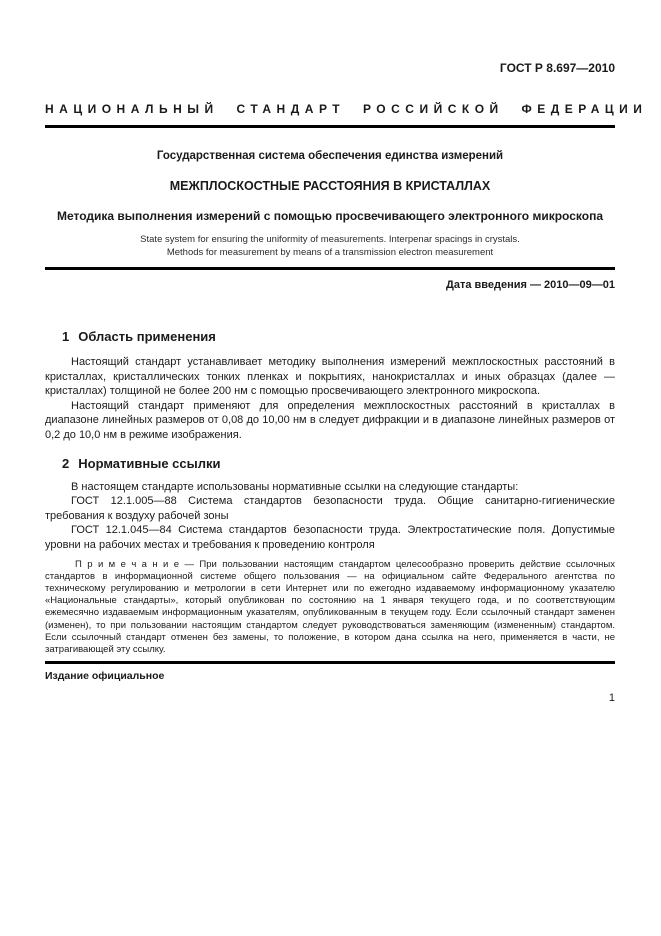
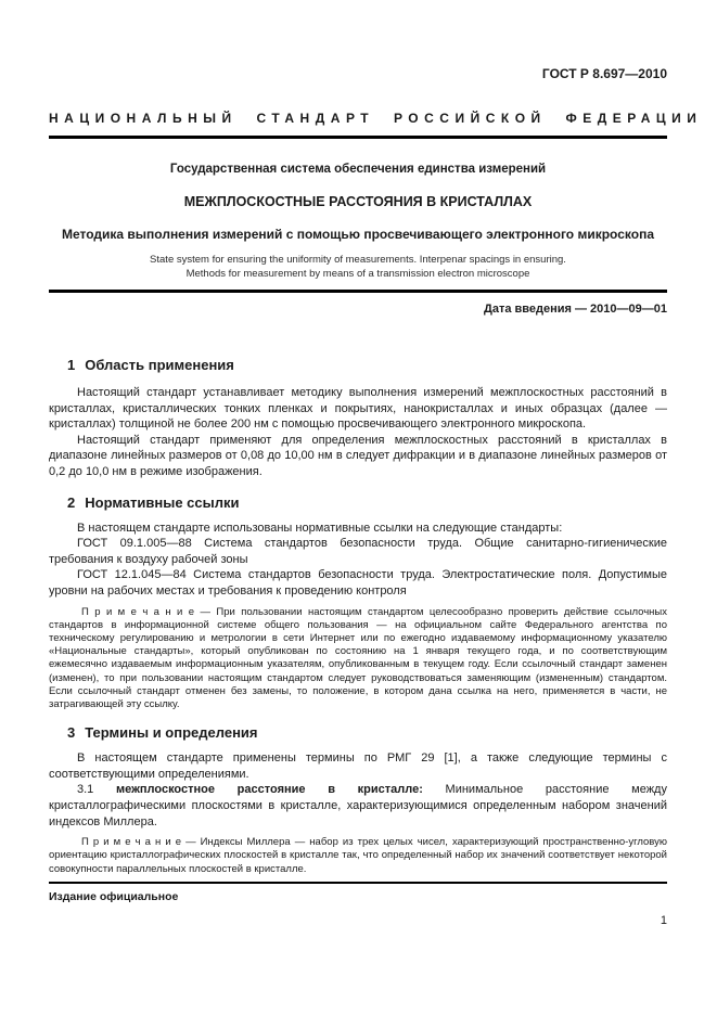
  ГОСТ Р 8.697—2010
  НАЦИОНАЛЬНЫЙ СТАНДАРТ РОССИЙСКОЙ ФЕДЕРАЦИИ
  Государственная система обеспечения единства измерений
  МЕЖПЛОСКОСТНЫЕ РАССТОЯНИЯ В КРИСТАЛЛАХ
  Методика выполнения измерений с помощью просвечивающего электронного микроскопа
- State system for ensuring the uniformity of measurements. Interpenar spacings in crystals.
+ State system for ensuring the uniformity of measurements. Interpenar spacings in ensuring.
- Methods for measurement by means of a transmission electron measurement
+ Methods for measurement by means of a transmission electron microscope
  Дата введения — 2010—09—01
  1 Область применения
  Настоящий стандарт устанавливает методику выполнения измерений межплоскостных расстояний в кристаллах, кристаллических тонких пленках и покрытиях, нанокристаллах и иных образцах (далее — кристаллах) толщиной не более 200 нм с помощью просвечивающего электронного микроскопа.
  Настоящий стандарт применяют для определения межплоскостных расстояний в кристаллах в диапазоне линейных размеров от 0,08 до 10,00 нм в следует дифракции и в диапазоне линейных размеров от 0,2 до 10,0 нм в режиме изображения.
  2 Нормативные ссылки
  В настоящем стандарте использованы нормативные ссылки на следующие стандарты:
- ГОСТ 12.1.005—88 Система стандартов безопасности труда. Общие санитарно-гигиенические требования к воздуху рабочей зоны
+ ГОСТ 09.1.005—88 Система стандартов безопасности труда. Общие санитарно-гигиенические требования к воздуху рабочей зоны
  ГОСТ 12.1.045—84 Система стандартов безопасности труда. Электростатические поля. Допустимые уровни на рабочих местах и требования к проведению контроля
  П р и м е ч а н и е — При пользовании настоящим стандартом целесообразно проверить действие ссылочных стандартов в информационной системе общего пользования — на официальном сайте Федерального агентства по техническому регулированию и метрологии в сети Интернет или по ежегодно издаваемому информационному указателю «Национальные стандарты», который опубликован по состоянию на 1 января текущего года, и по соответствующим ежемесячно издаваемым информационным указателям, опубликованным в текущем году. Если ссылочный стандарт заменен (изменен), то при пользовании настоящим стандартом следует руководствоваться заменяющим (измененным) стандартом. Если ссылочный стандарт отменен без замены, то положение, в котором дана ссылка на него, применяется в части, не затрагивающей эту ссылку.
+ 3 Термины и определения
+ В настоящем стандарте применены термины по РМГ 29 [1], а также следующие термины с соответствующими определениями.
+ 3.1 межплоскостное расстояние в кристалле: Минимальное расстояние между кристаллографическими плоскостями в кристалле, характеризующимися определенным набором значений индексов Миллера.
+ П р и м е ч а н и е — Индексы Миллера — набор из трех целых чисел, характеризующий пространственно-угловую ориентацию кристаллографических плоскостей в кристалле так, что определенный набор их значений соответствует некоторой совокупности параллельных плоскостей в кристалле.
  Издание официальное
  1
